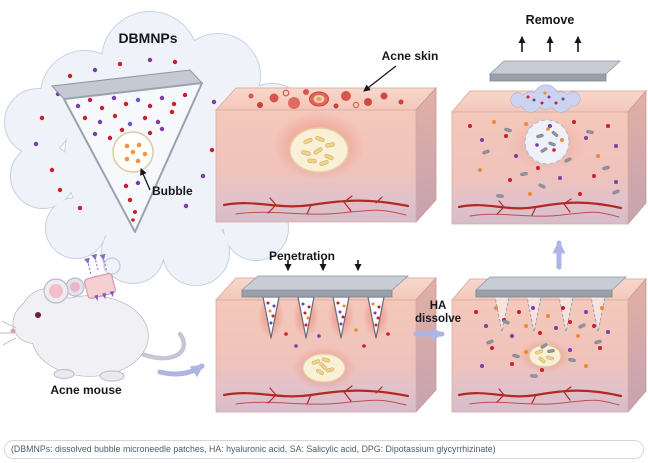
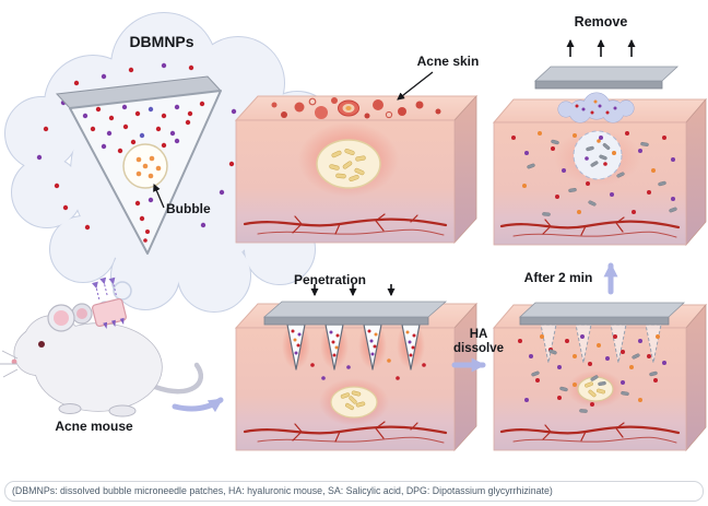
  DBMNPs
  Bubble
  Acne skin
  Remove
  Penetration
  HA dissolve
+ After 2 min
  Acne mouse
- (DBMNPs: dissolved bubble microneedle patches, HA: hyaluronic acid, SA: Salicylic acid, DPG: Dipotassium glycyrrhizinate)
+ (DBMNPs: dissolved bubble microneedle patches, HA: hyaluronic mouse, SA: Salicylic acid, DPG: Dipotassium glycyrrhizinate)
